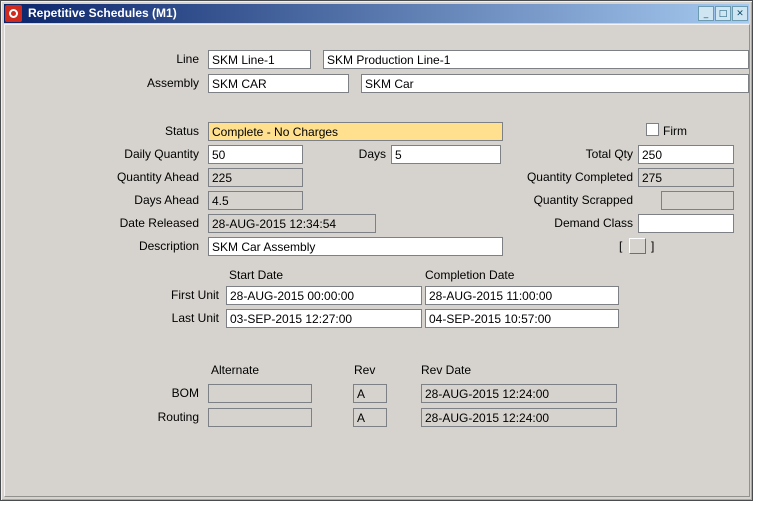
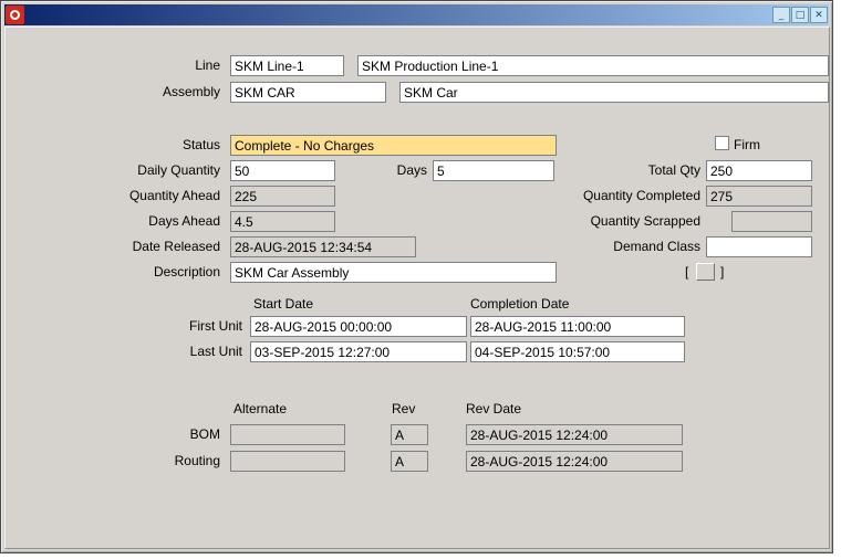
- Repetitive Schedules (M1)
  _
  □
  ✕
  Line
  SKM Line-1
  SKM Production Line-1
  Assembly
  SKM CAR
  SKM Car
  Status
  Complete - No Charges
  Firm
  Daily Quantity
  50
  Days
  5
  Total Qty
  250
  Quantity Ahead
  225
  Quantity Completed
  275
  Days Ahead
  4.5
  Quantity Scrapped
  Date Released
  28-AUG-2015 12:34:54
  Demand Class
  Description
  SKM Car Assembly
  [
  ]
  Start Date
  Completion Date
  First Unit
  28-AUG-2015 00:00:00
  28-AUG-2015 11:00:00
  Last Unit
  03-SEP-2015 12:27:00
  04-SEP-2015 10:57:00
  Alternate
  Rev
  Rev Date
  BOM
  A
  28-AUG-2015 12:24:00
  Routing
  A
  28-AUG-2015 12:24:00
